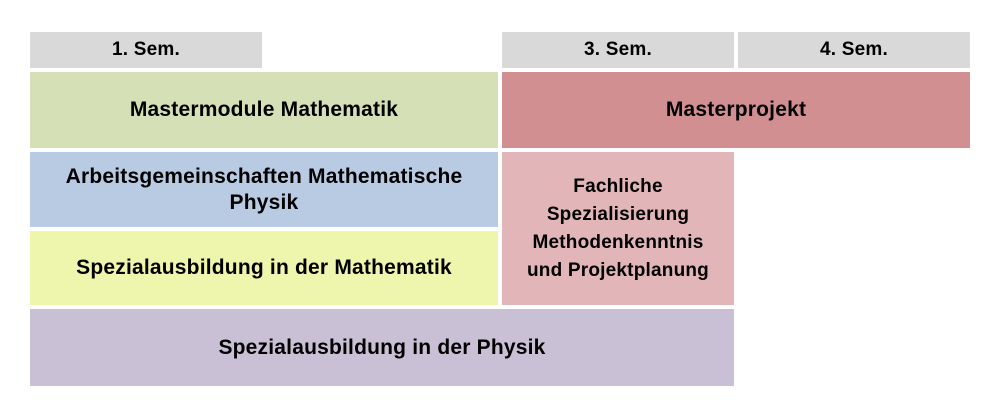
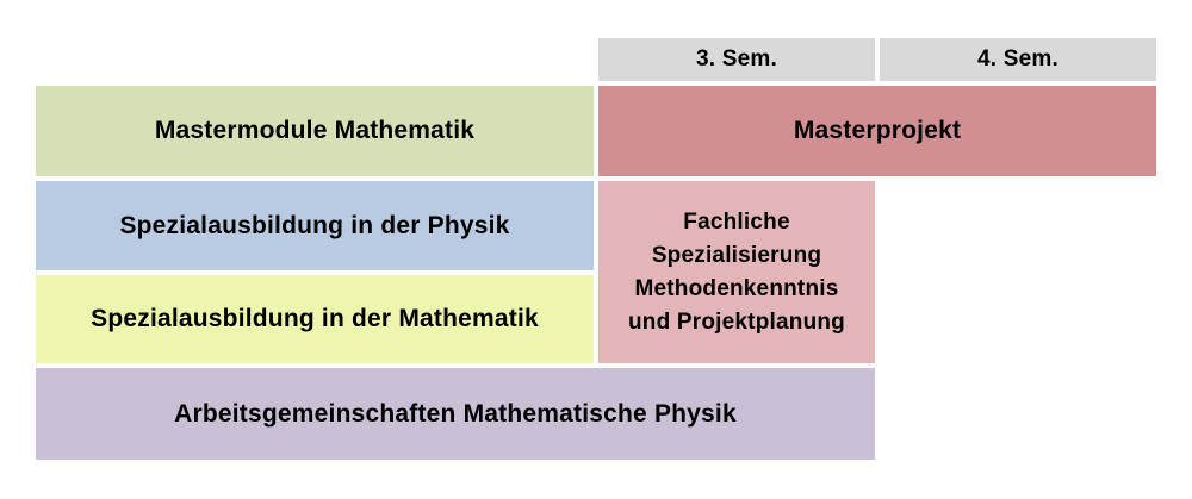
- 1. Sem.
  3. Sem.
  4. Sem.
  Mastermodule Mathematik
  Masterprojekt
- Arbeitsgemeinschaften Mathematische Physik
+ Spezialausbildung in der Physik
  Fachliche
  Spezialisierung
  Methodenkenntnis
  und Projektplanung
  Spezialausbildung in der Mathematik
- Spezialausbildung in der Physik
+ Arbeitsgemeinschaften Mathematische Physik
